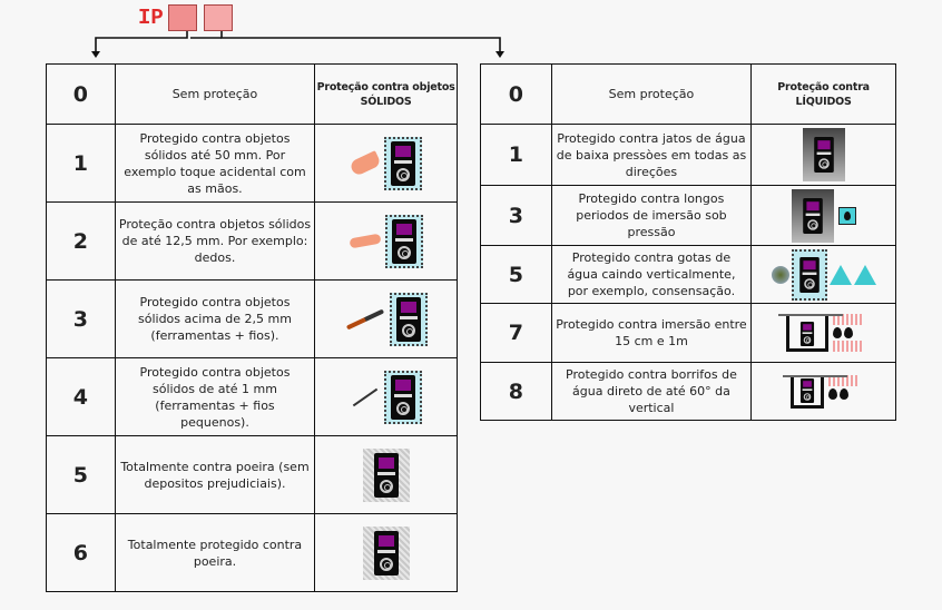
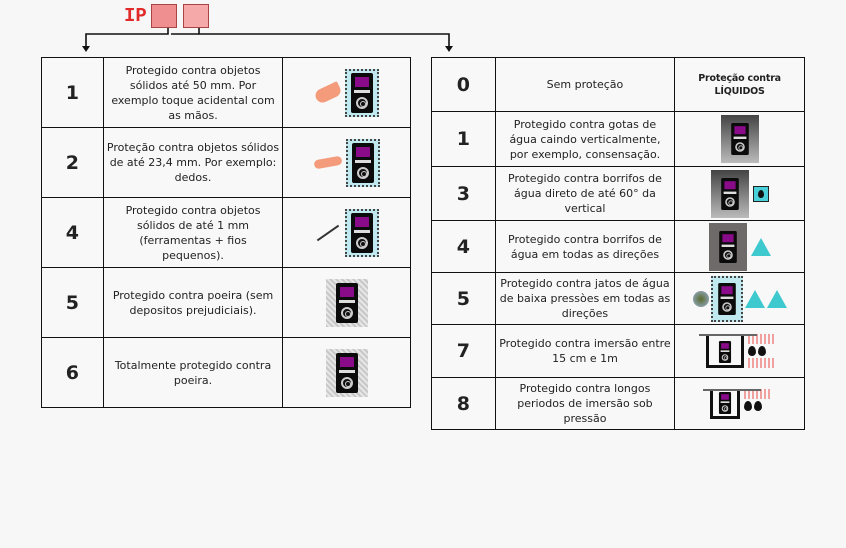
  IP
- 0	Sem proteção	Proteção contra objetos SÓLIDOS
  1	Protegido contra objetos sólidos até 50 mm. Por exemplo toque acidental com as mãos.
- 2	Proteção contra objetos sólidos de até 12,5 mm. Por exemplo: dedos.
+ 2	Proteção contra objetos sólidos de até 23,4 mm. Por exemplo: dedos.
- 3	Protegido contra objetos sólidos acima de 2,5 mm (ferramentas + fios).
  4	Protegido contra objetos sólidos de até 1 mm (ferramentas + fios pequenos).
- 5	Totalmente contra poeira (sem depositos prejudiciais).
+ 5	Protegido contra poeira (sem depositos prejudiciais).
  6	Totalmente protegido contra poeira.
  0	Sem proteção	Proteção contra LÍQUIDOS
- 1	Protegido contra jatos de água de baixa pressòes em todas as direções
+ 1	Protegido contra gotas de água caindo verticalmente, por exemplo, consensação.
- 3	Protegido contra longos periodos de imersão sob pressão
+ 3	Protegido contra borrifos de água direto de até 60° da vertical
+ 4	Protegido contra borrifos de água em todas as direções
- 5	Protegido contra gotas de água caindo verticalmente, por exemplo, consensação.
+ 5	Protegido contra jatos de água de baixa pressòes em todas as direções
  7	Protegido contra imersão entre 15 cm e 1m
- 8	Protegido contra borrifos de água direto de até 60° da vertical
+ 8	Protegido contra longos periodos de imersão sob pressão
